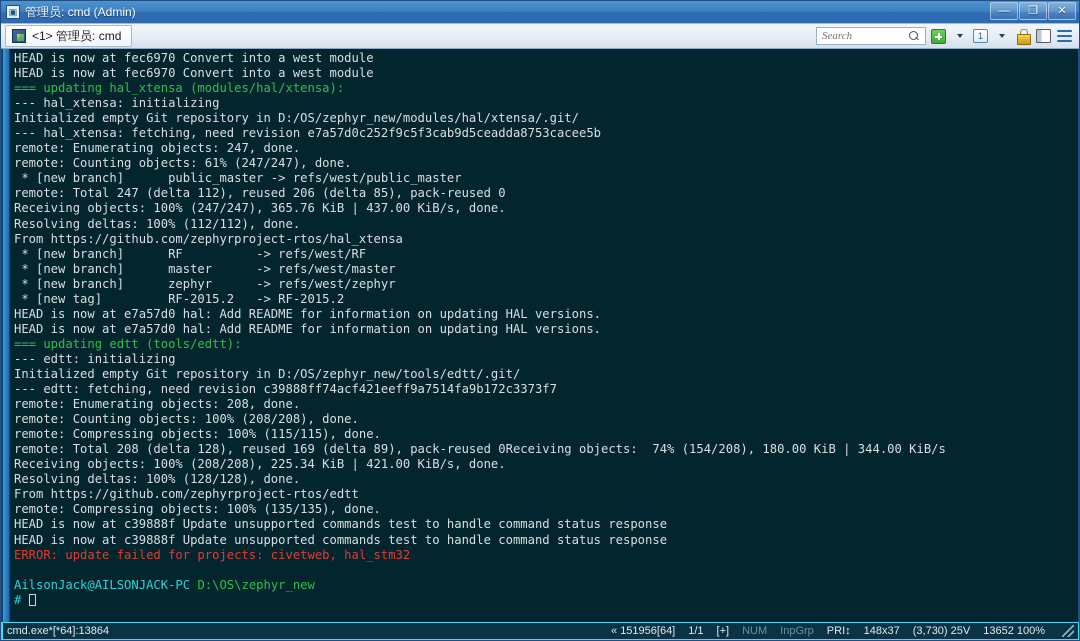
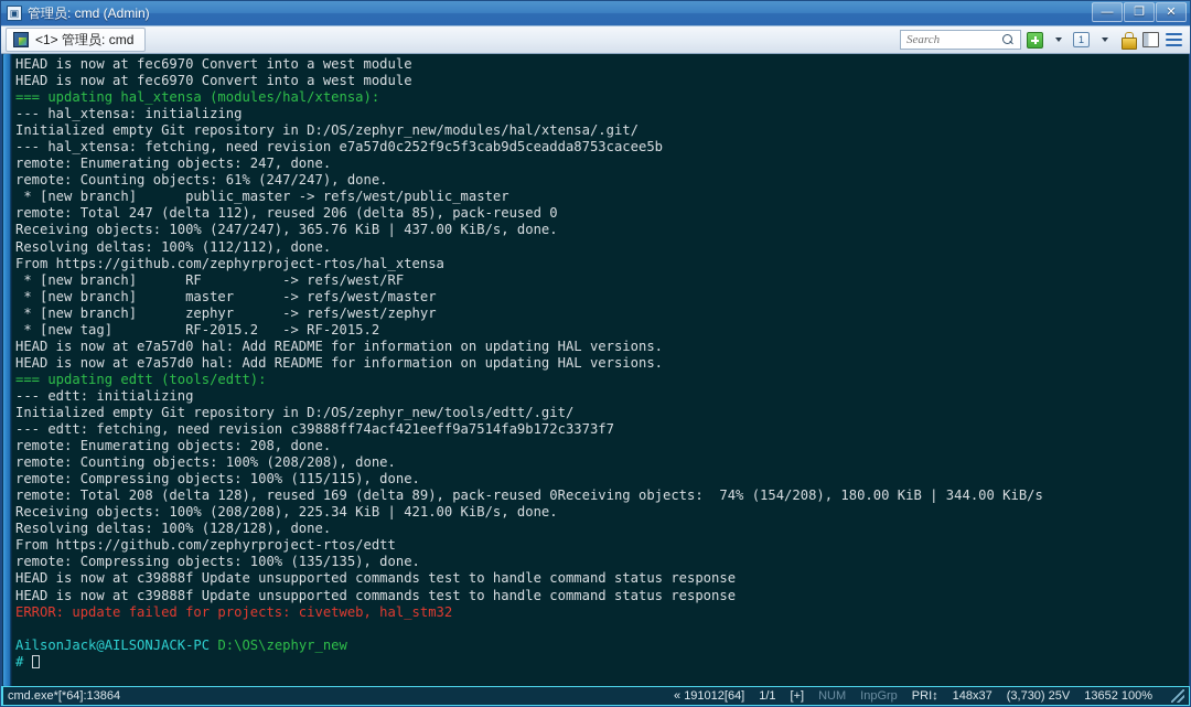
  ▣
  管理员: cmd (Admin)
  —
  ❐
  ✕
  <1> 管理员: cmd
  Search
  1
  HEAD is now at fec6970 Convert into a west module
  HEAD is now at fec6970 Convert into a west module
  === updating hal_xtensa (modules/hal/xtensa):
  --- hal_xtensa: initializing
  Initialized empty Git repository in D:/OS/zephyr_new/modules/hal/xtensa/.git/
  --- hal_xtensa: fetching, need revision e7a57d0c252f9c5f3cab9d5ceadda8753cacee5b
  remote: Enumerating objects: 247, done.
  remote: Counting objects: 61% (247/247), done.
  * [new branch] public_master -> refs/west/public_master
  remote: Total 247 (delta 112), reused 206 (delta 85), pack-reused 0
  Receiving objects: 100% (247/247), 365.76 KiB | 437.00 KiB/s, done.
  Resolving deltas: 100% (112/112), done.
  From https://github.com/zephyrproject-rtos/hal_xtensa
  * [new branch] RF -> refs/west/RF
  * [new branch] master -> refs/west/master
  * [new branch] zephyr -> refs/west/zephyr
  * [new tag] RF-2015.2 -> RF-2015.2
  HEAD is now at e7a57d0 hal: Add README for information on updating HAL versions.
  HEAD is now at e7a57d0 hal: Add README for information on updating HAL versions.
  === updating edtt (tools/edtt):
  --- edtt: initializing
  Initialized empty Git repository in D:/OS/zephyr_new/tools/edtt/.git/
  --- edtt: fetching, need revision c39888ff74acf421eeff9a7514fa9b172c3373f7
  remote: Enumerating objects: 208, done.
  remote: Counting objects: 100% (208/208), done.
  remote: Compressing objects: 100% (115/115), done.
  remote: Total 208 (delta 128), reused 169 (delta 89), pack-reused 0Receiving objects: 74% (154/208), 180.00 KiB | 344.00 KiB/s
  Receiving objects: 100% (208/208), 225.34 KiB | 421.00 KiB/s, done.
  Resolving deltas: 100% (128/128), done.
  From https://github.com/zephyrproject-rtos/edtt
  remote: Compressing objects: 100% (135/135), done.
  HEAD is now at c39888f Update unsupported commands test to handle command status response
  HEAD is now at c39888f Update unsupported commands test to handle command status response
  ERROR: update failed for projects: civetweb, hal_stm32
  AilsonJack@AILSONJACK-PC D:\OS\zephyr_new
  #
  cmd.exe*[*64]:13864
- « 151956[64]
+ « 191012[64]
  1/1
  [+]
  NUM
  InpGrp
  PRI↕
  148x37
  (3,730) 25V
  13652 100%
